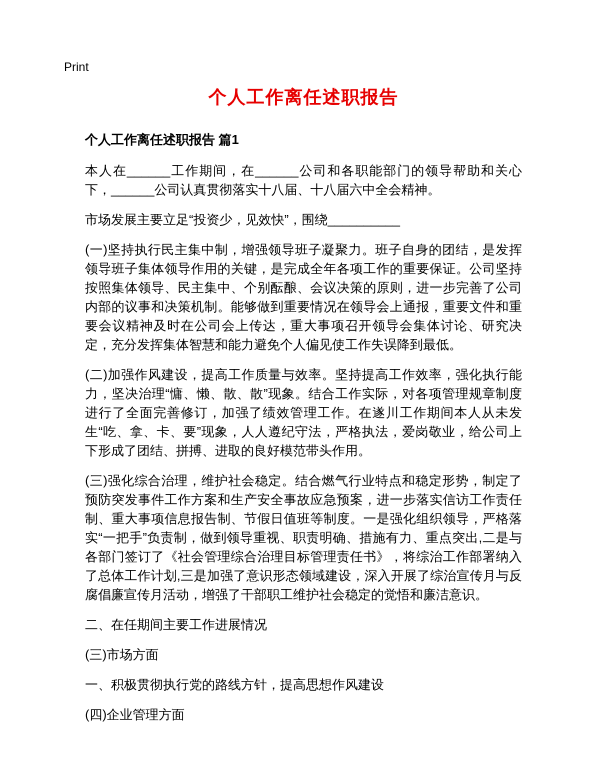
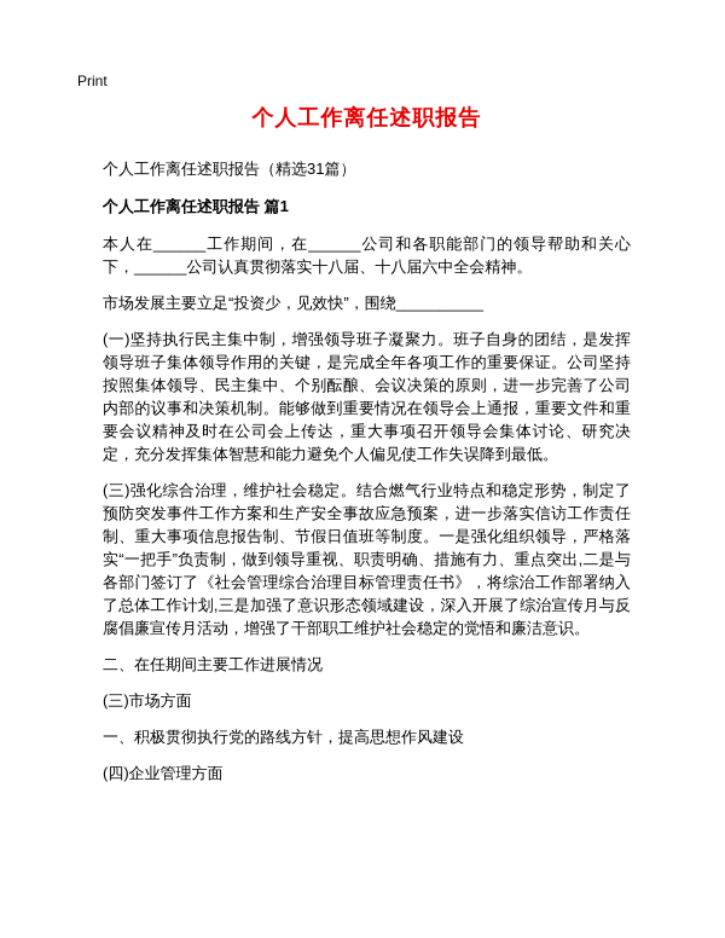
  Print
  个人工作离任述职报告
+ 个人工作离任述职报告（精选31篇）
  个人工作离任述职报告 篇1
  本人在______工作期间，在______公司和各职能部门的领导帮助和关心下，______公司认真贯彻落实十八届、十八届六中全会精神。
  市场发展主要立足“投资少，见效快”，围绕__________
  (一)坚持执行民主集中制，增强领导班子凝聚力。班子自身的团结，是发挥领导班子集体领导作用的关键，是完成全年各项工作的重要保证。公司坚持按照集体领导、民主集中、个别酝酿、会议决策的原则，进一步完善了公司内部的议事和决策机制。能够做到重要情况在领导会上通报，重要文件和重要会议精神及时在公司会上传达，重大事项召开领导会集体讨论、研究决定，充分发挥集体智慧和能力避免个人偏见使工作失误降到最低。
- (二)加强作风建设，提高工作质量与效率。坚持提高工作效率，强化执行能力，坚决治理“慵、懒、散、散”现象。结合工作实际，对各项管理规章制度进行了全面完善修订，加强了绩效管理工作。在遂川工作期间本人从未发生“吃、拿、卡、要”现象，人人遵纪守法，严格执法，爱岗敬业，给公司上下形成了团结、拼搏、进取的良好模范带头作用。
  (三)强化综合治理，维护社会稳定。结合燃气行业特点和稳定形势，制定了预防突发事件工作方案和生产安全事故应急预案，进一步落实信访工作责任制、重大事项信息报告制、节假日值班等制度。一是强化组织领导，严格落实“一把手”负责制，做到领导重视、职责明确、措施有力、重点突出,二是与各部门签订了《社会管理综合治理目标管理责任书》，将综治工作部署纳入了总体工作计划,三是加强了意识形态领域建设，深入开展了综治宣传月与反腐倡廉宣传月活动，增强了干部职工维护社会稳定的觉悟和廉洁意识。
  二、在任期间主要工作进展情况
  (三)市场方面
  一、积极贯彻执行党的路线方针，提高思想作风建设
  (四)企业管理方面
